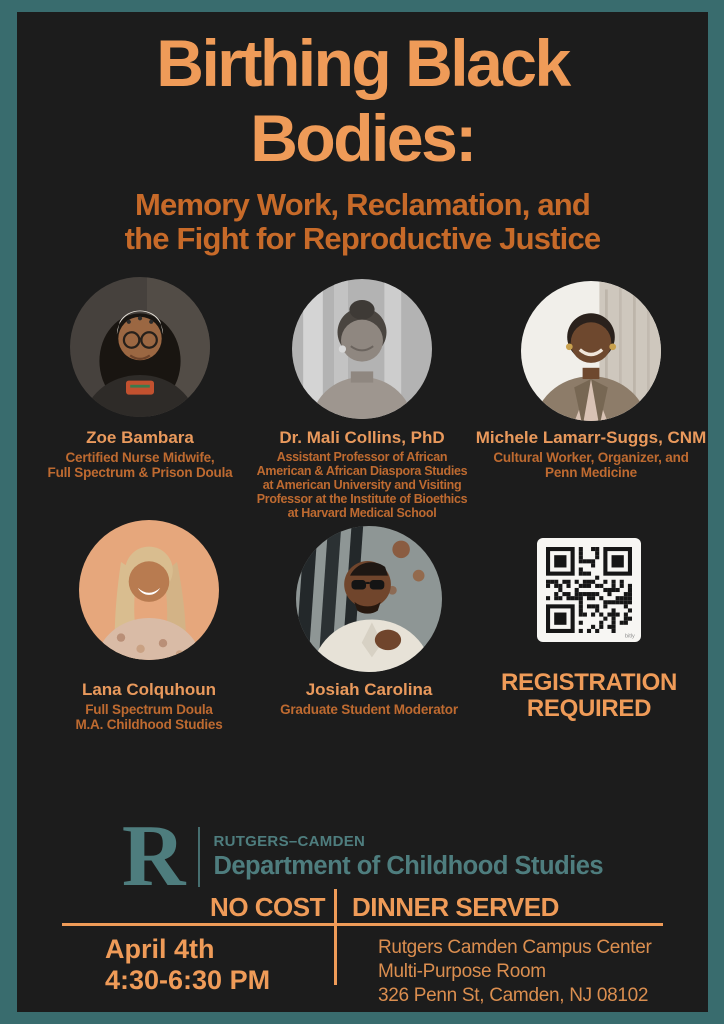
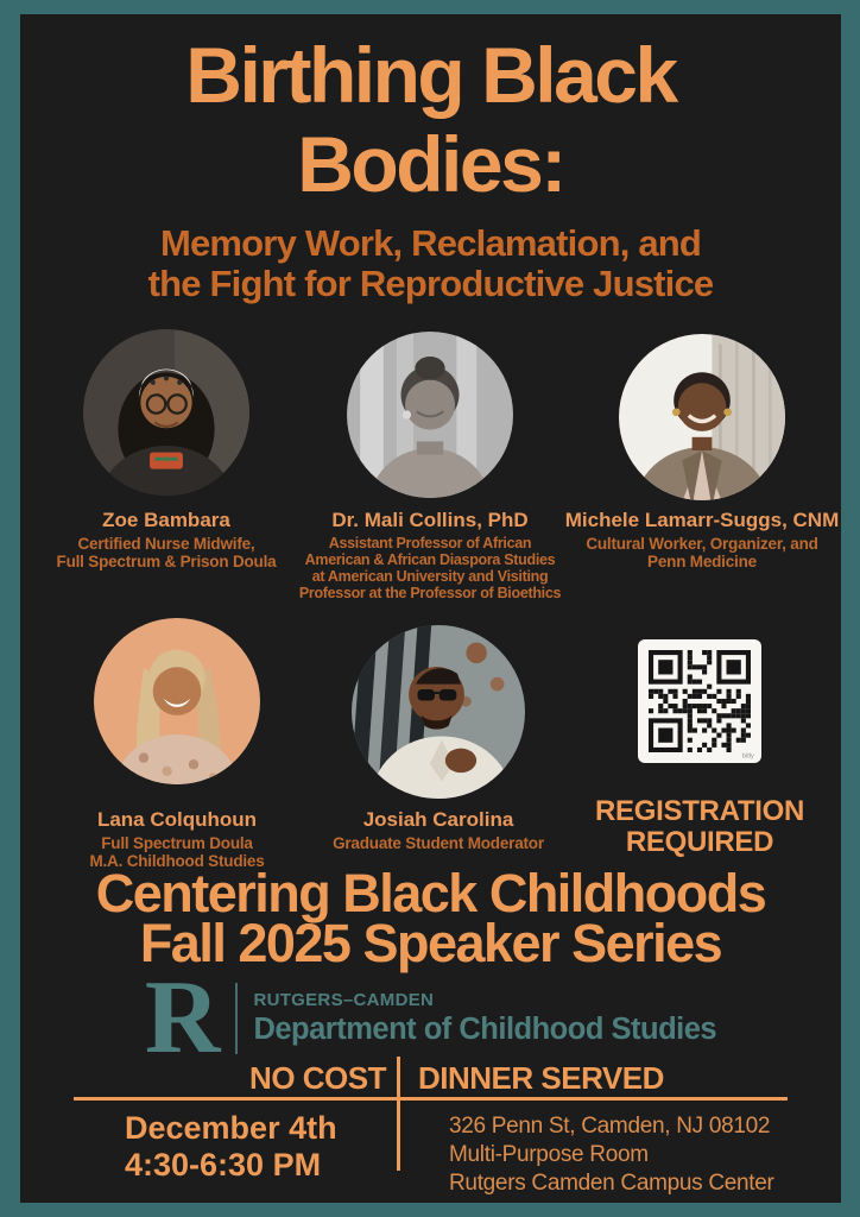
  Birthing Black
  Bodies:
  Memory Work, Reclamation, and
  the Fight for Reproductive Justice
  Zoe Bambara
  Certified Nurse Midwife,
  Full Spectrum & Prison Doula
  Dr. Mali Collins, PhD
  Assistant Professor of African
  American & African Diaspora Studies
  at American University and Visiting
- Professor at the Institute of Bioethics
+ Professor at the Professor of Bioethics
- at Harvard Medical School
  Michele Lamarr-Suggs, CNM
  Cultural Worker, Organizer, and
  Penn Medicine
  Lana Colquhoun
  Full Spectrum Doula
  M.A. Childhood Studies
  Josiah Carolina
  Graduate Student Moderator
  REGISTRATION
  REQUIRED
+ Centering Black Childhoods
+ Fall 2025 Speaker Series
  R
  RUTGERS–CAMDEN
  Department of Childhood Studies
  NO COST
  DINNER SERVED
- April 4th
+ December 4th
  4:30-6:30 PM
- Rutgers Camden Campus Center
+ 326 Penn St, Camden, NJ 08102
  Multi-Purpose Room
- 326 Penn St, Camden, NJ 08102
+ Rutgers Camden Campus Center
